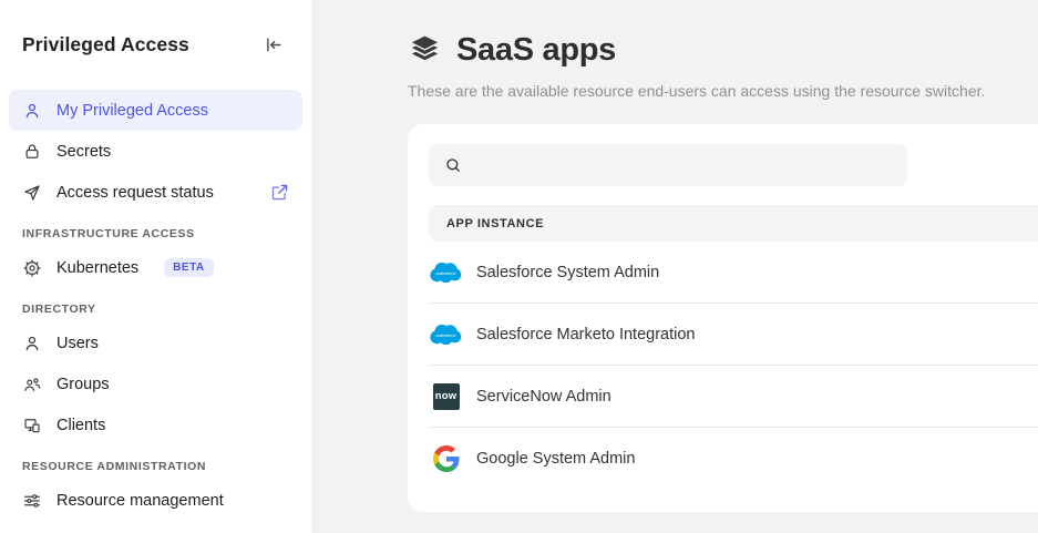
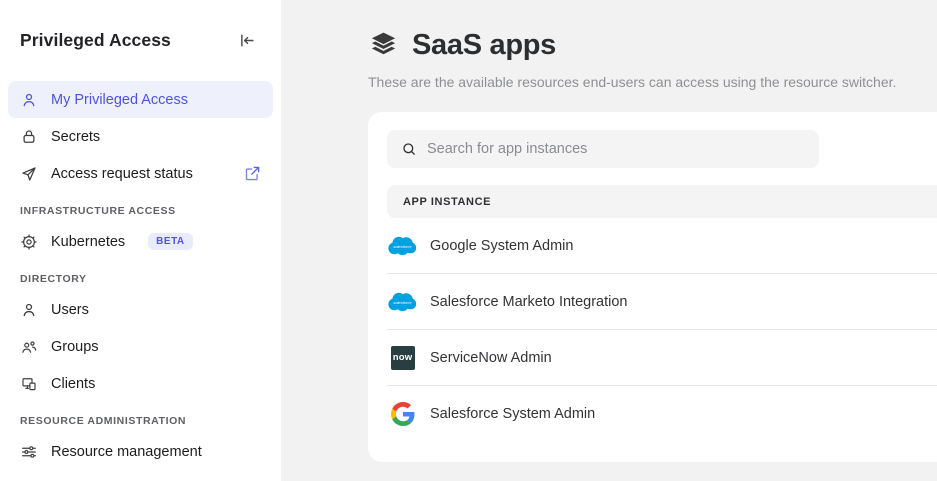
  Privileged Access
  My Privileged Access
  Secrets
  Access request status
  INFRASTRUCTURE ACCESS
  Kubernetes
  BETA
  DIRECTORY
  Users
  Groups
  Clients
  RESOURCE ADMINISTRATION
  Resource management
  SaaS apps
- These are the available resource end-users can access using the resource switcher.
+ These are the available resources end-users can access using the resource switcher.
+ Search for app instances
  APP INSTANCE
- Salesforce System Admin
+ Google System Admin
  Salesforce Marketo Integration
  now
  ServiceNow Admin
- Google System Admin
+ Salesforce System Admin
